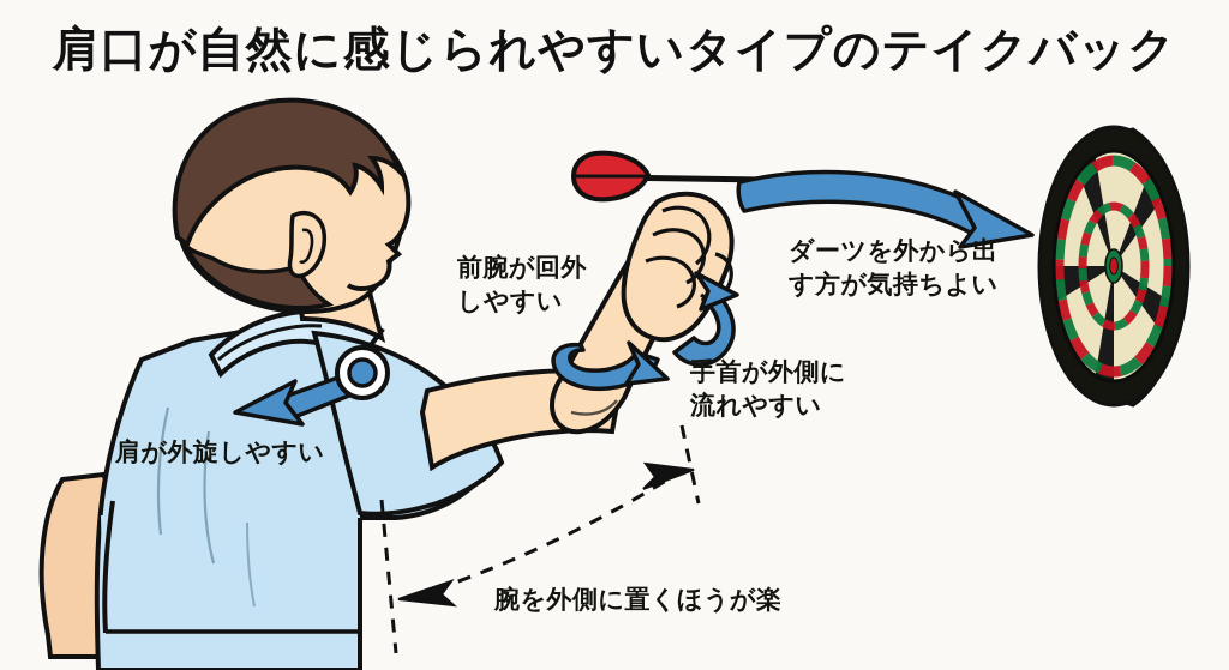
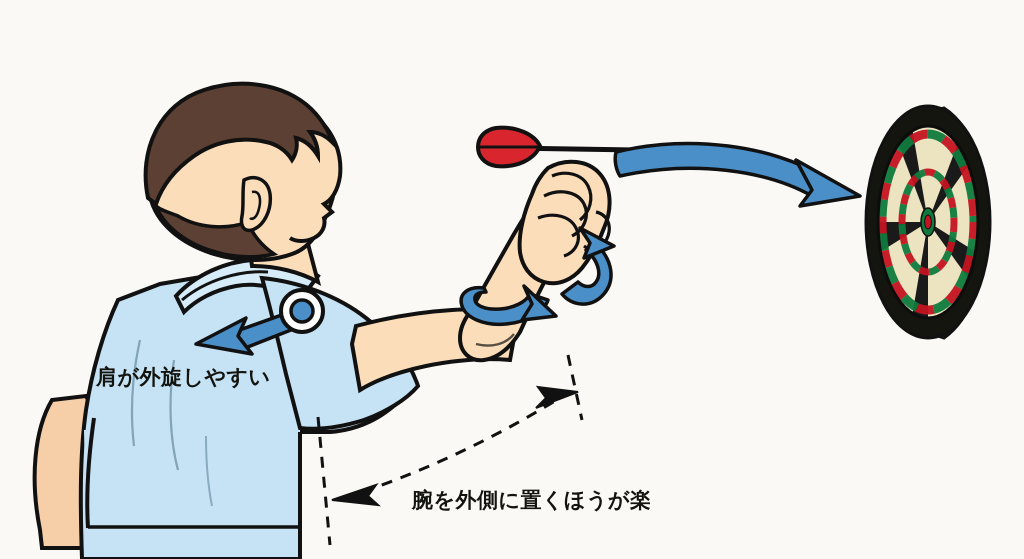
- 肩口が自然に感じられやすいタイプのテイクバック
- 前腕が回外
- しやすい
- 手首が外側に
- 流れやすい
- ダーツを外から出
- す方が気持ちよい
  肩が外旋しやすい
  腕を外側に置くほうが楽
